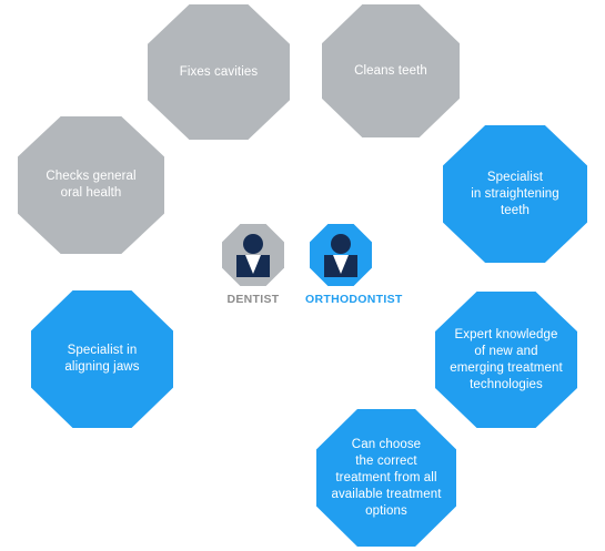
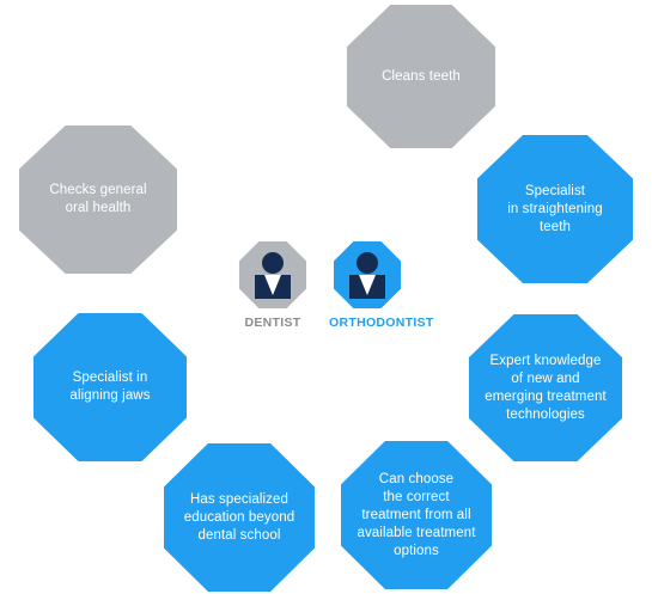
- Fixes cavities
  Cleans teeth
  Checks general
  oral health
  Specialist
  in straightening
  teeth
  Expert knowledge
  of new and
  emerging treatment
  technologies
  Can choose
  the correct
  treatment from all
  available treatment
  options
+ Has specialized
+ education beyond
+ dental school
  Specialist in
  aligning jaws
  DENTIST
  ORTHODONTIST
